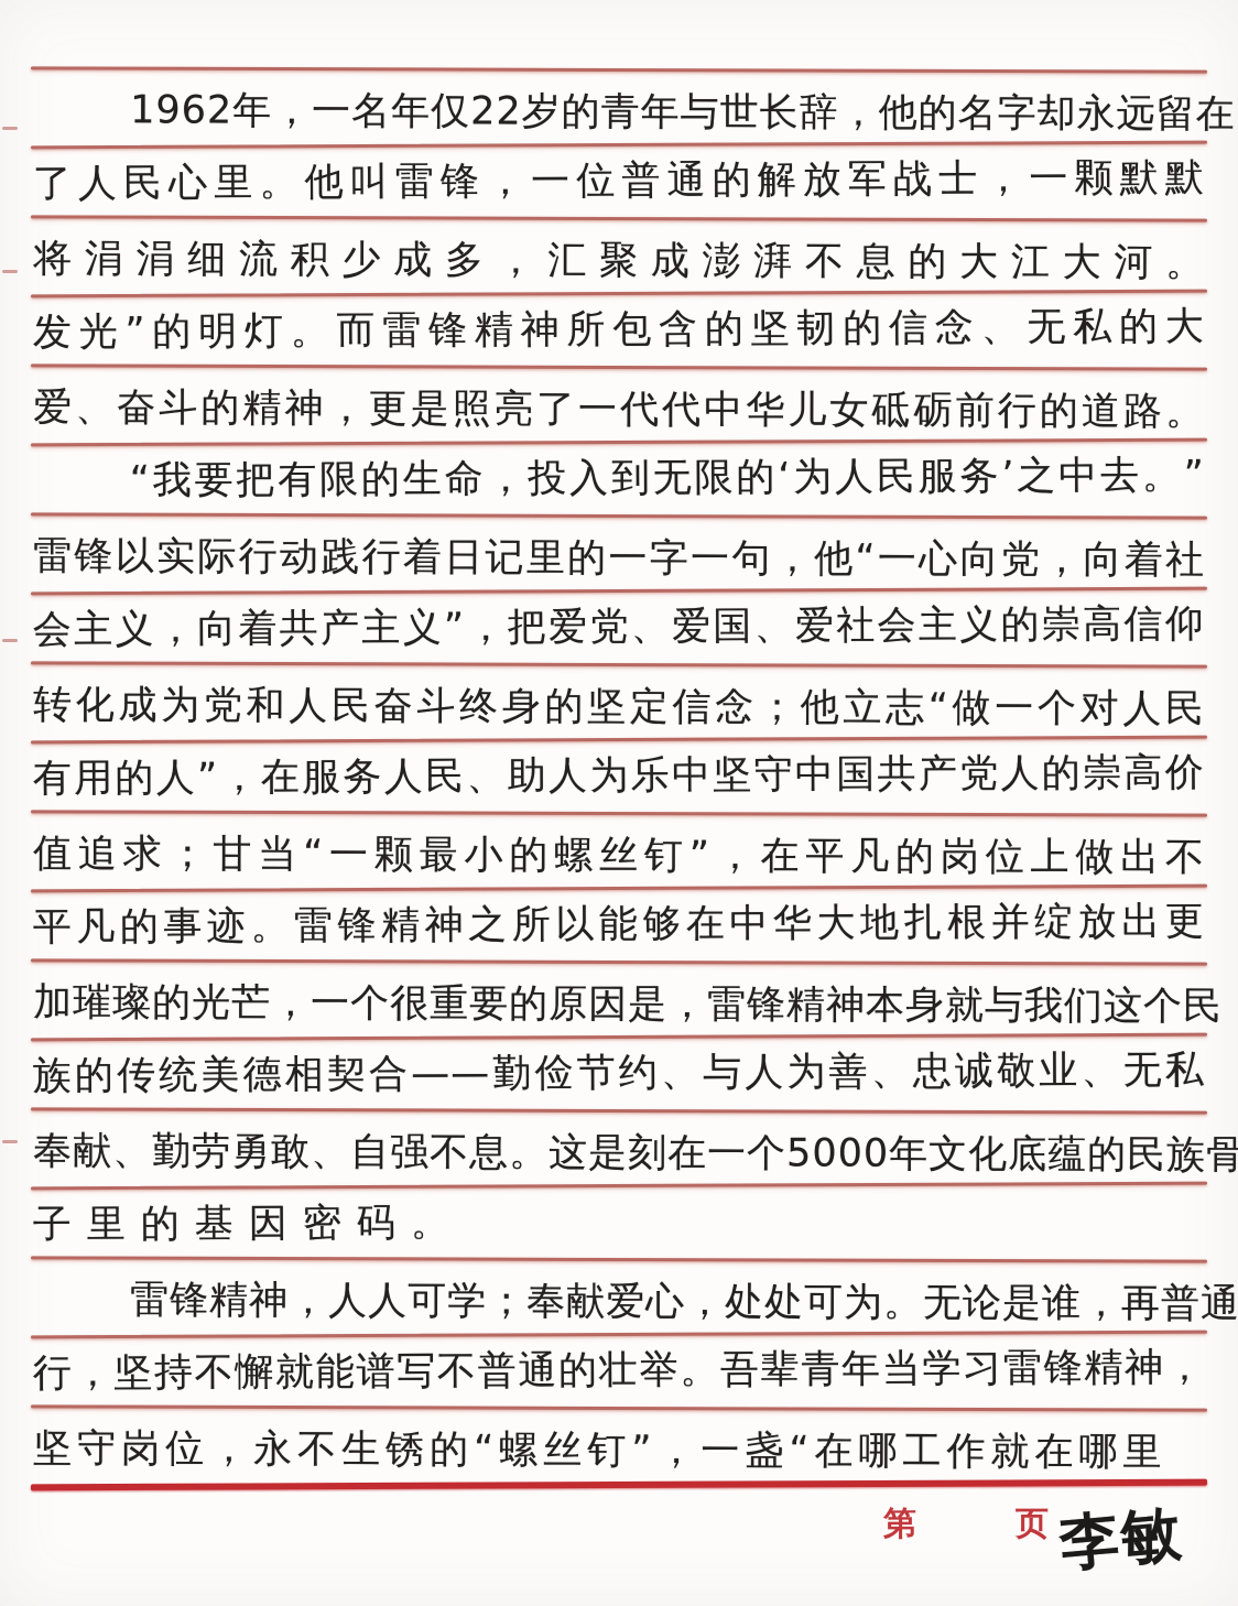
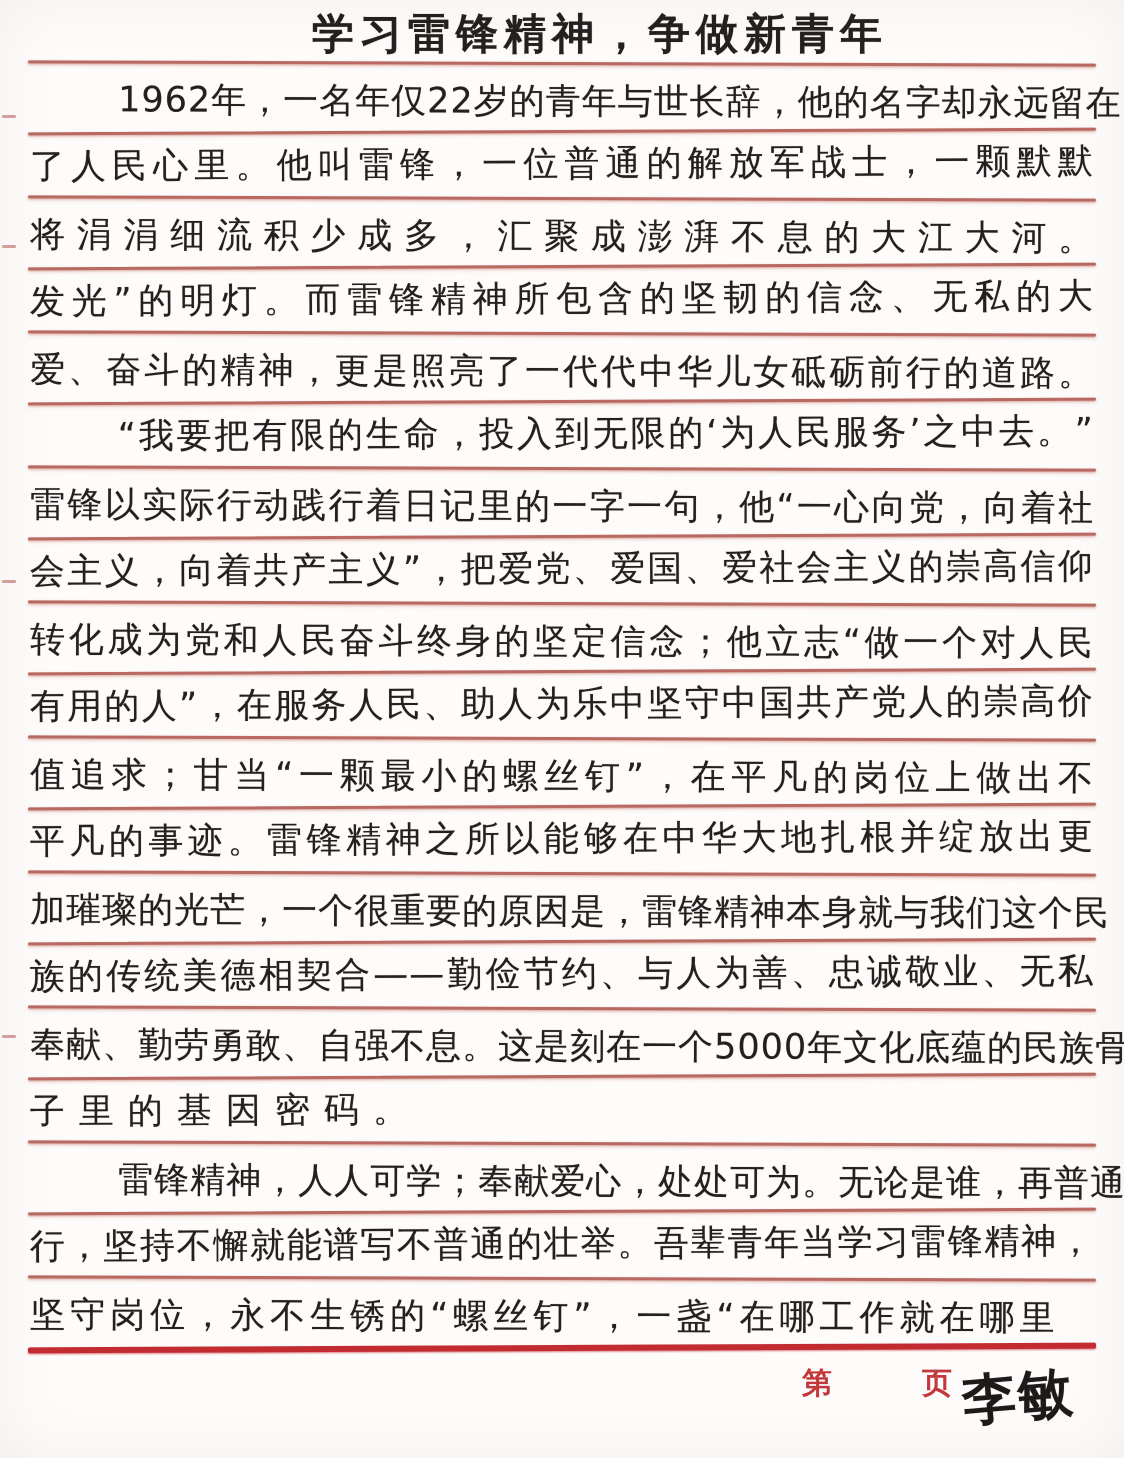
+ 学习雷锋精神，争做新青年
  1962年，一名年仅22岁的青年与世长辞，他的名字却永远留在
  了人民心里。他叫雷锋，一位普通的解放军战士，一颗默默
  将涓涓细流积少成多，汇聚成澎湃不息的大江大河。
  发光”的明灯。而雷锋精神所包含的坚韧的信念、无私的大
  爱、奋斗的精神，更是照亮了一代代中华儿女砥砺前行的道路。
  “我要把有限的生命，投入到无限的‘为人民服务’之中去。”
  雷锋以实际行动践行着日记里的一字一句，他“一心向党，向着社
  会主义，向着共产主义”，把爱党、爱国、爱社会主义的崇高信仰
  转化成为党和人民奋斗终身的坚定信念；他立志“做一个对人民
  有用的人”，在服务人民、助人为乐中坚守中国共产党人的崇高价
  值追求；甘当“一颗最小的螺丝钉”，在平凡的岗位上做出不
  平凡的事迹。雷锋精神之所以能够在中华大地扎根并绽放出更
  加璀璨的光芒，一个很重要的原因是，雷锋精神本身就与我们这个民
  族的传统美德相契合——勤俭节约、与人为善、忠诚敬业、无私
  奉献、勤劳勇敢、自强不息。这是刻在一个5000年文化底蕴的民族骨
  子里的基因密码。
  雷锋精神，人人可学；奉献爱心，处处可为。无论是谁，再普通
  行，坚持不懈就能谱写不普通的壮举。吾辈青年当学习雷锋精神，
  坚守岗位，永不生锈的“螺丝钉”，一盏“在哪工作就在哪里
  第
  页
